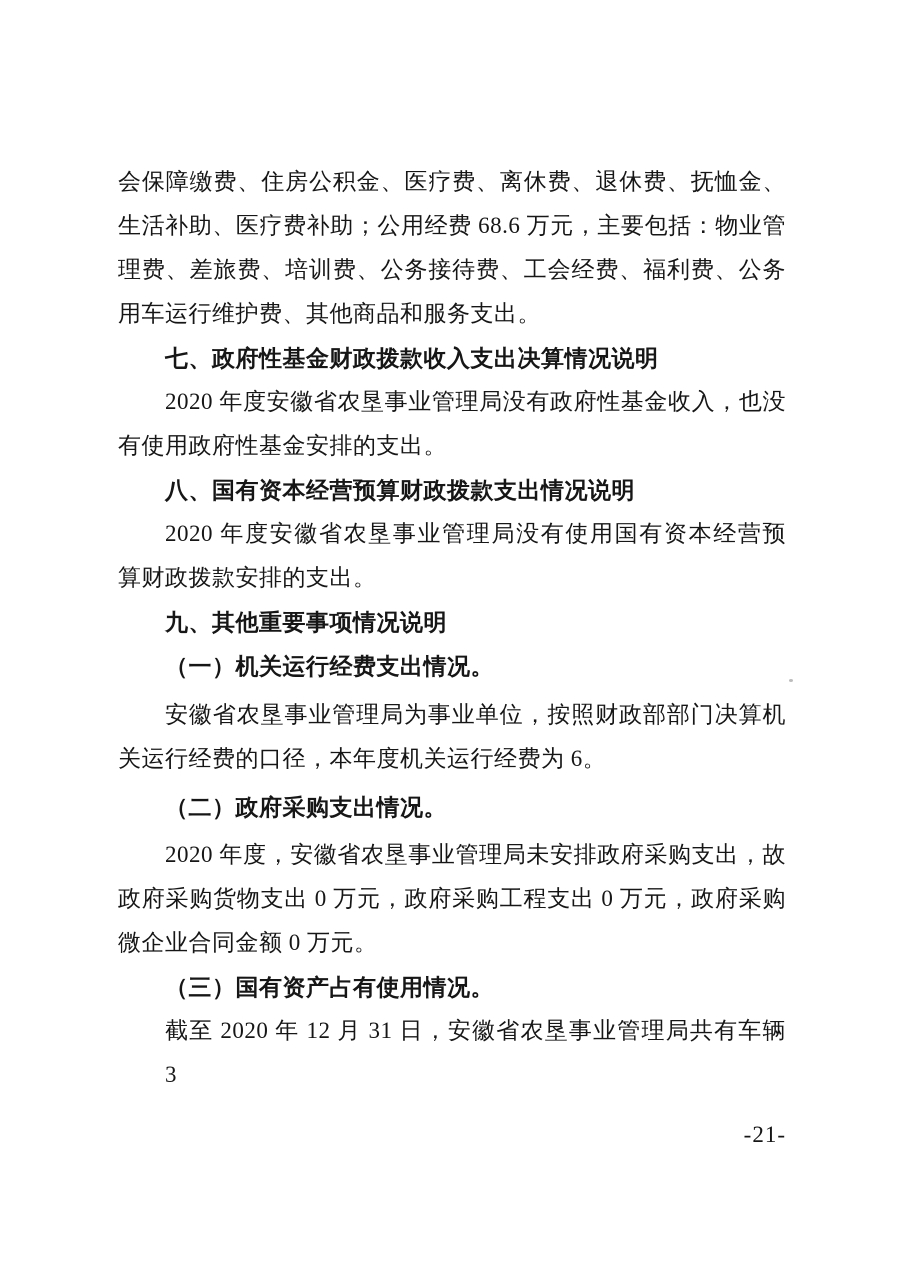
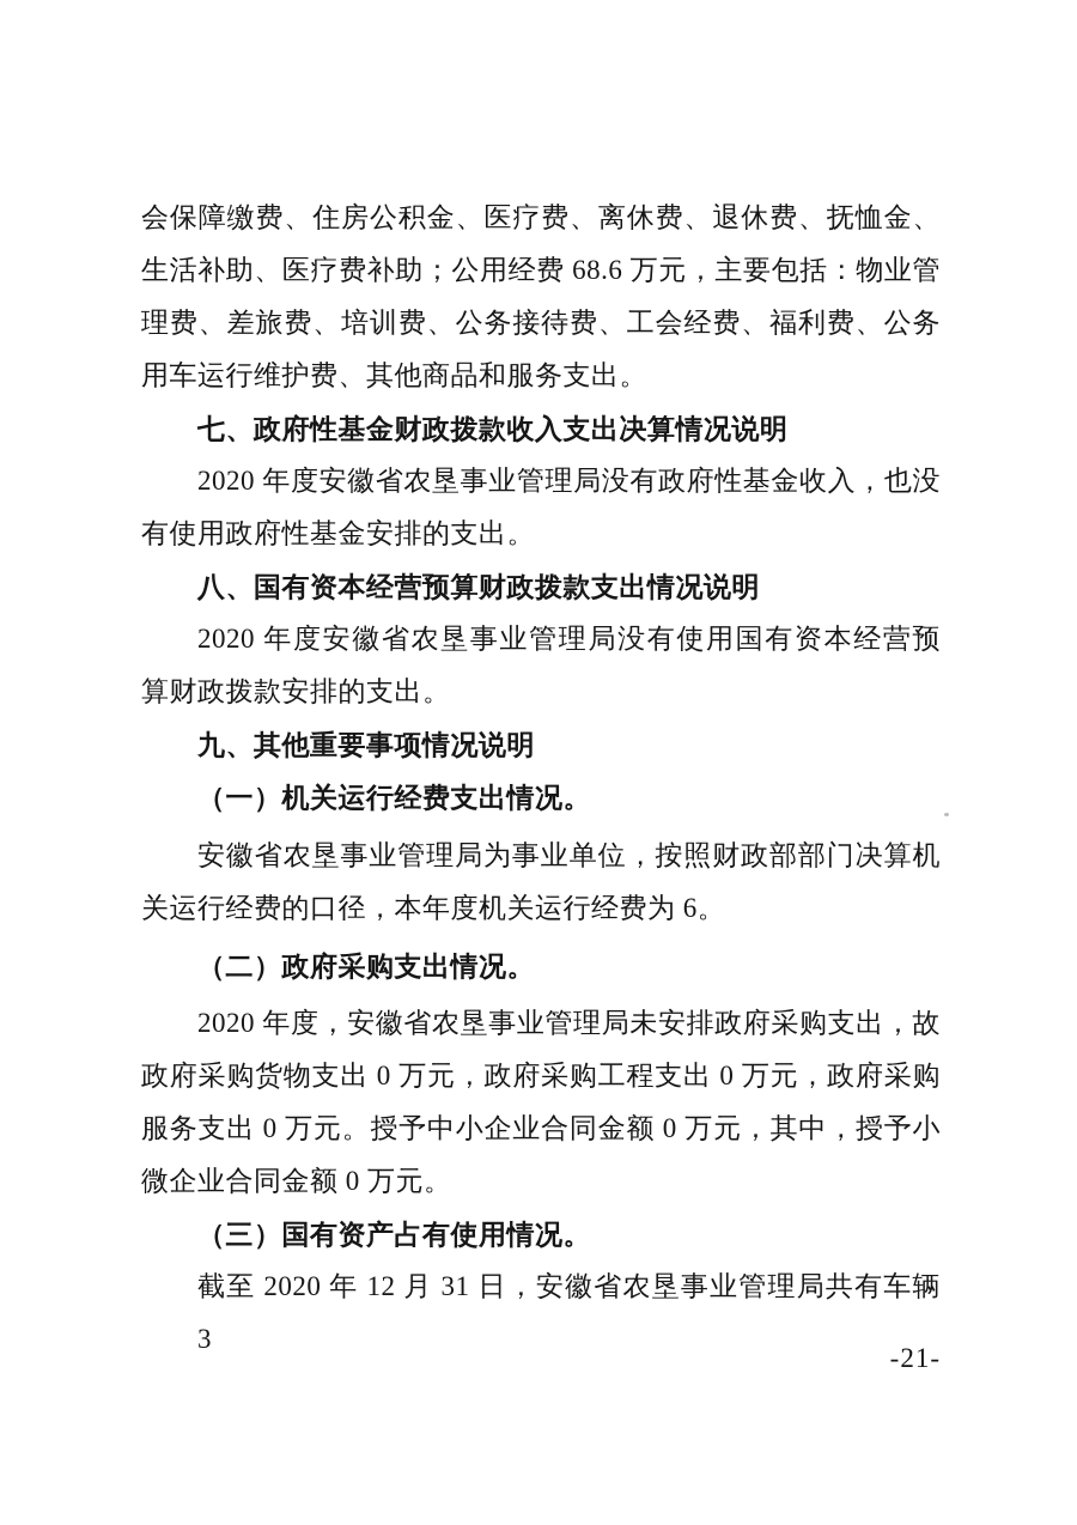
  会保障缴费、住房公积金、医疗费、离休费、退休费、抚恤金、
  生活补助、医疗费补助；公用经费 68.6 万元，主要包括：物业管
  理费、差旅费、培训费、公务接待费、工会经费、福利费、公务
  用车运行维护费、其他商品和服务支出。
  七、政府性基金财政拨款收入支出决算情况说明
  2020 年度安徽省农垦事业管理局没有政府性基金收入，也没
  有使用政府性基金安排的支出。
  八、国有资本经营预算财政拨款支出情况说明
  2020 年度安徽省农垦事业管理局没有使用国有资本经营预
  算财政拨款安排的支出。
  九、其他重要事项情况说明
  （一）机关运行经费支出情况。
  安徽省农垦事业管理局为事业单位，按照财政部部门决算机
  关运行经费的口径，本年度机关运行经费为 6。
  （二）政府采购支出情况。
  2020 年度，安徽省农垦事业管理局未安排政府采购支出，故
  政府采购货物支出 0 万元，政府采购工程支出 0 万元，政府采购
+ 服务支出 0 万元。授予中小企业合同金额 0 万元，其中，授予小
  微企业合同金额 0 万元。
  （三）国有资产占有使用情况。
  截至 2020 年 12 月 31 日，安徽省农垦事业管理局共有车辆 3
  -21-
